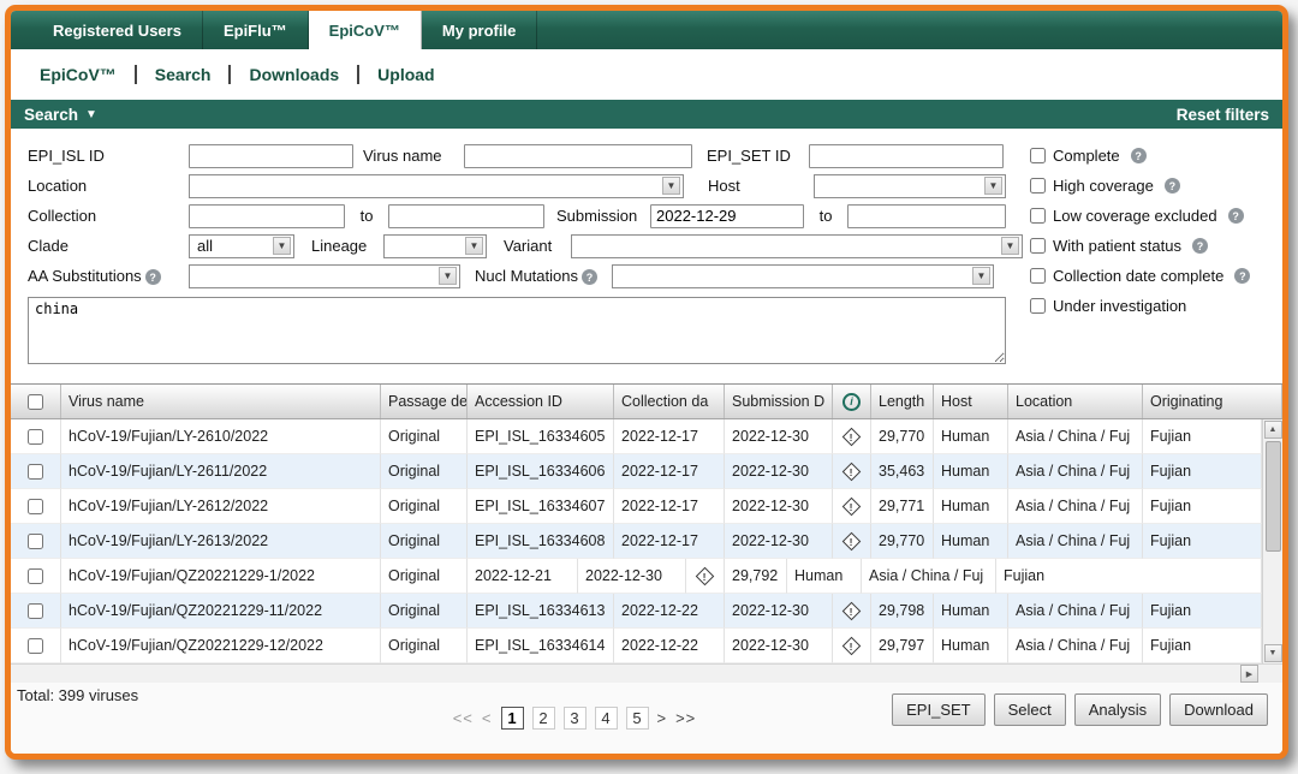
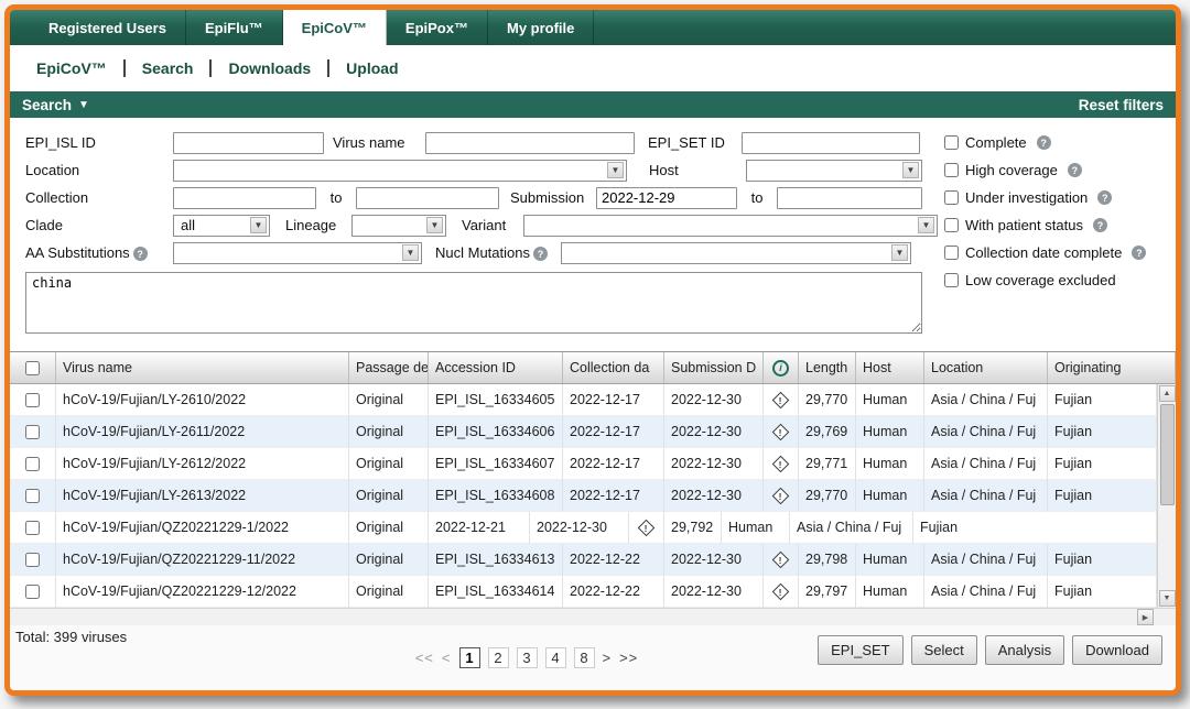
  Registered Users
  EpiFlu™
  EpiCoV™
+ EpiPox™
  My profile
  EpiCoV™
  Search
  Downloads
  Upload
  Search
  ▼
  Reset filters
  EPI_ISL ID
  Virus name
  EPI_SET ID
  Location
  ▼
  Host
  ▼
  Collection
  to
  Submission
  2022-12-29
  to
  Clade
  all
  ▼
  Lineage
  ▼
  Variant
  ▼
  AA Substitutions ?
  ▼
  Nucl Mutations ?
  ▼
  china
  Complete
  ?
  High coverage
  ?
- Low coverage excluded
+ Under investigation
  ?
  With patient status
  ?
  Collection date complete
  ?
- Under investigation
+ Low coverage excluded
  Virus name
  Passage de
  Accession ID
  Collection da
  Submission D
  i
  Length
  Host
  Location
  Originating
  hCoV-19/Fujian/LY-2610/2022
  Original
  EPI_ISL_16334605
  2022-12-17
  2022-12-30
  29,770
  Human
  Asia / China / Fuj
  Fujian
  hCoV-19/Fujian/LY-2611/2022
  Original
  EPI_ISL_16334606
  2022-12-17
  2022-12-30
- 35,463
+ 29,769
  Human
  Asia / China / Fuj
  Fujian
  hCoV-19/Fujian/LY-2612/2022
  Original
  EPI_ISL_16334607
  2022-12-17
  2022-12-30
  29,771
  Human
  Asia / China / Fuj
  Fujian
  hCoV-19/Fujian/LY-2613/2022
  Original
  EPI_ISL_16334608
  2022-12-17
  2022-12-30
  29,770
  Human
  Asia / China / Fuj
  Fujian
  hCoV-19/Fujian/QZ20221229-1/2022
  Original
  2022-12-21
  2022-12-30
  29,792
  Human
  Asia / China / Fuj
  Fujian
  hCoV-19/Fujian/QZ20221229-11/2022
  Original
  EPI_ISL_16334613
  2022-12-22
  2022-12-30
  29,798
  Human
  Asia / China / Fuj
  Fujian
  hCoV-19/Fujian/QZ20221229-12/2022
  Original
  EPI_ISL_16334614
  2022-12-22
  2022-12-30
  29,797
  Human
  Asia / China / Fuj
  Fujian
  Total: 399 viruses
  <<
  <
  1
  2
  3
  4
- 5
+ 8
  >
  >>
  EPI_SET
  Select
  Analysis
  Download
